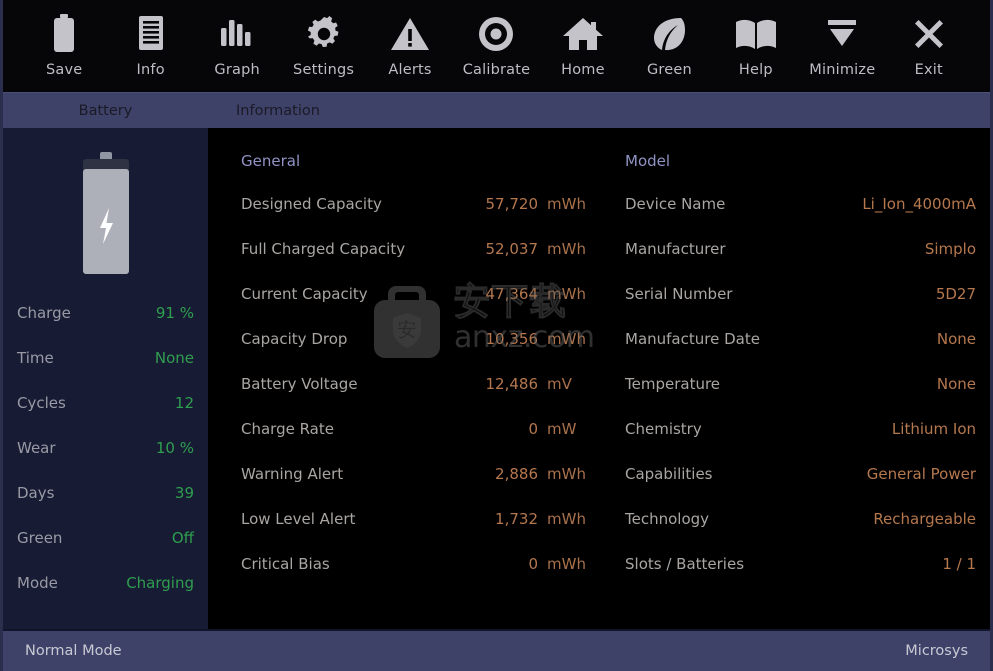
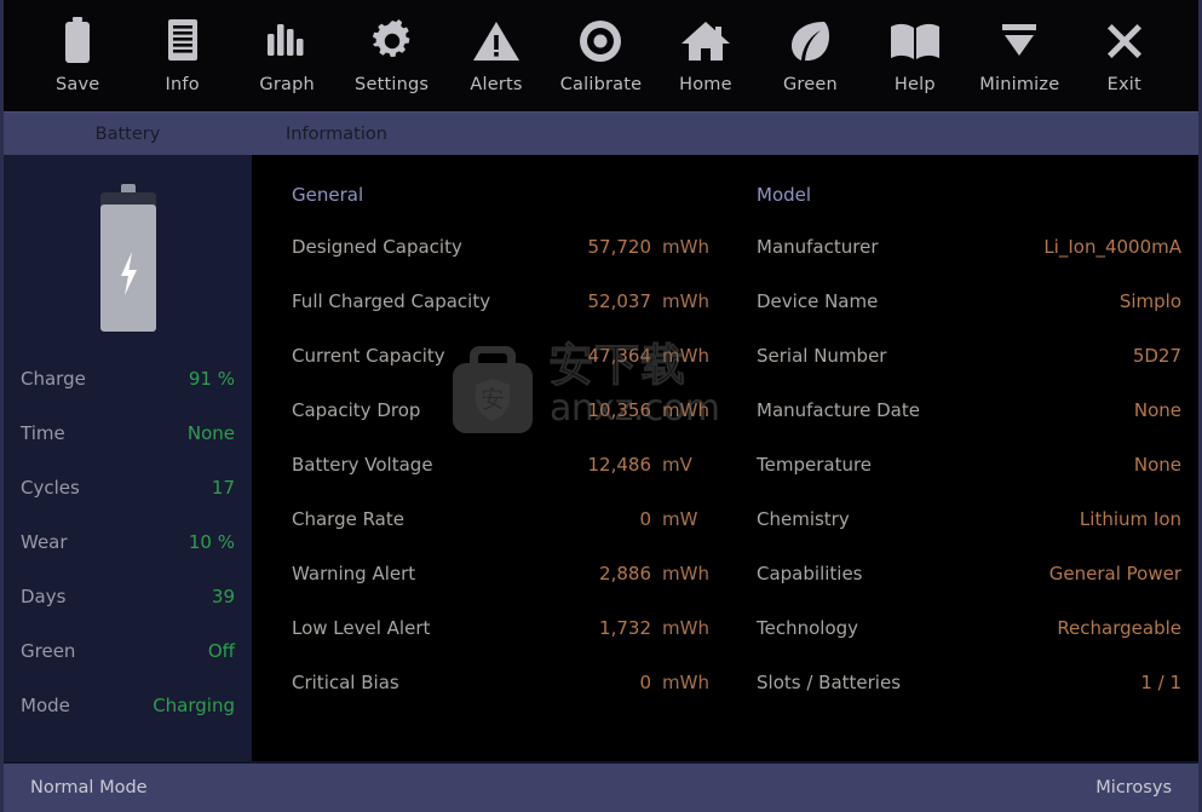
  Save
  Info
  Graph
  Settings
  Alerts
  Calibrate
  Home
  Green
  Help
  Minimize
  Exit
  Battery
  Information
  Charge
  91 %
  Time
  None
  Cycles
- 12
+ 17
  Wear
  10 %
  Days
  39
  Green
  Off
  Mode
  Charging
  General
  Designed Capacity
  57,720
  mWh
  Full Charged Capacity
  52,037
  mWh
  Current Capacity
  47,364
  mWh
  Capacity Drop
  10,356
  mWh
  Battery Voltage
  12,486
  mV
  Charge Rate
  0
  mW
  Warning Alert
  2,886
  mWh
  Low Level Alert
  1,732
  mWh
  Critical Bias
  0
  mWh
  Model
- Device Name
+ Manufacturer
  Li_Ion_4000mA
- Manufacturer
+ Device Name
  Simplo
  Serial Number
  5D27
  Manufacture Date
  None
  Temperature
  None
  Chemistry
  Lithium Ion
  Capabilities
  General Power
  Technology
  Rechargeable
  Slots / Batteries
  1 / 1
  安下载
  anxz.com
  Normal Mode
  Microsys
